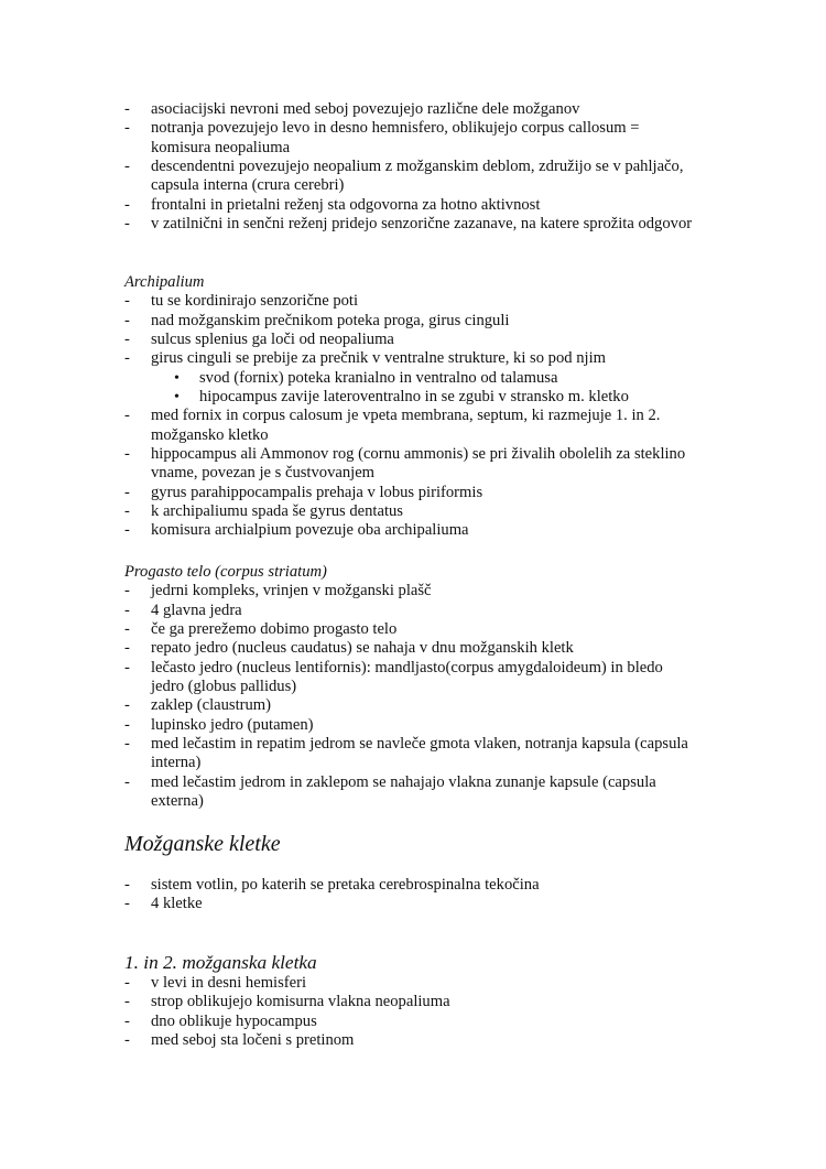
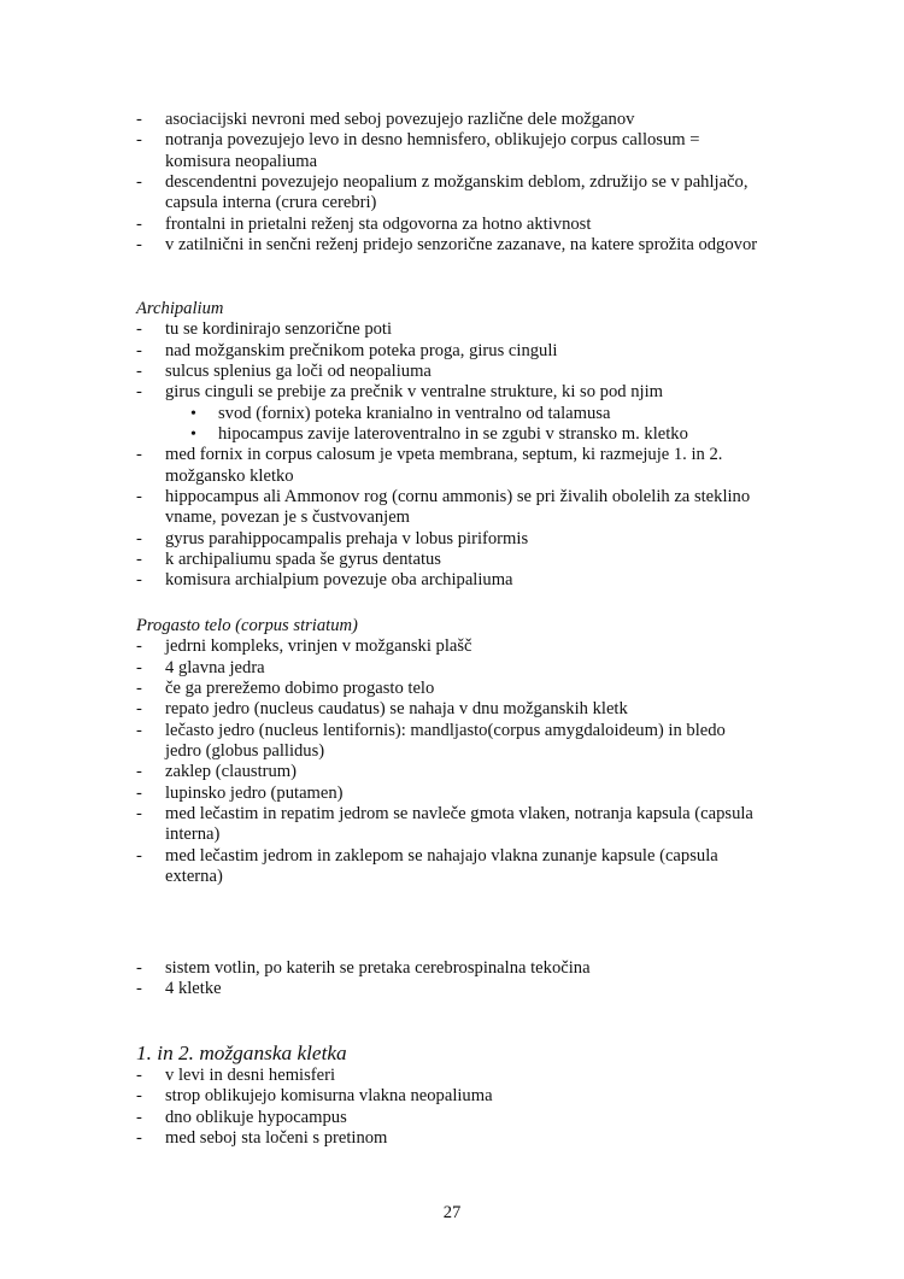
  -
  asociacijski nevroni med seboj povezujejo različne dele možganov
  -
  notranja povezujejo levo in desno hemnisfero, oblikujejo corpus callosum = komisura neopaliuma
  -
  descendentni povezujejo neopalium z možganskim deblom, združijo se v pahljačo, capsula interna (crura cerebri)
  -
  frontalni in prietalni reženj sta odgovorna za hotno aktivnost
  -
  v zatilnični in senčni reženj pridejo senzorične zazanave, na katere sprožita odgovor
  Archipalium
  -
  tu se kordinirajo senzorične poti
  -
  nad možganskim prečnikom poteka proga, girus cinguli
  -
  sulcus splenius ga loči od neopaliuma
  -
  girus cinguli se prebije za prečnik v ventralne strukture, ki so pod njim
  •
  svod (fornix) poteka kranialno in ventralno od talamusa
  •
  hipocampus zavije lateroventralno in se zgubi v stransko m. kletko
  -
  med fornix in corpus calosum je vpeta membrana, septum, ki razmejuje 1. in 2. možgansko kletko
  -
  hippocampus ali Ammonov rog (cornu ammonis) se pri živalih obolelih za steklino vname, povezan je s čustvovanjem
  -
  gyrus parahippocampalis prehaja v lobus piriformis
  -
  k archipaliumu spada še gyrus dentatus
  -
  komisura archialpium povezuje oba archipaliuma
  Progasto telo (corpus striatum)
  -
  jedrni kompleks, vrinjen v možganski plašč
  -
  4 glavna jedra
  -
  če ga prerežemo dobimo progasto telo
  -
  repato jedro (nucleus caudatus) se nahaja v dnu možganskih kletk
  -
  lečasto jedro (nucleus lentifornis): mandljasto(corpus amygdaloideum) in bledo jedro (globus pallidus)
  -
  zaklep (claustrum)
  -
  lupinsko jedro (putamen)
  -
  med lečastim in repatim jedrom se navleče gmota vlaken, notranja kapsula (capsula interna)
  -
  med lečastim jedrom in zaklepom se nahajajo vlakna zunanje kapsule (capsula externa)
- Možganske kletke
  -
  sistem votlin, po katerih se pretaka cerebrospinalna tekočina
  -
  4 kletke
  1. in 2. možganska kletka
  -
  v levi in desni hemisferi
  -
  strop oblikujejo komisurna vlakna neopaliuma
  -
  dno oblikuje hypocampus
  -
  med seboj sta ločeni s pretinom
+ 27
